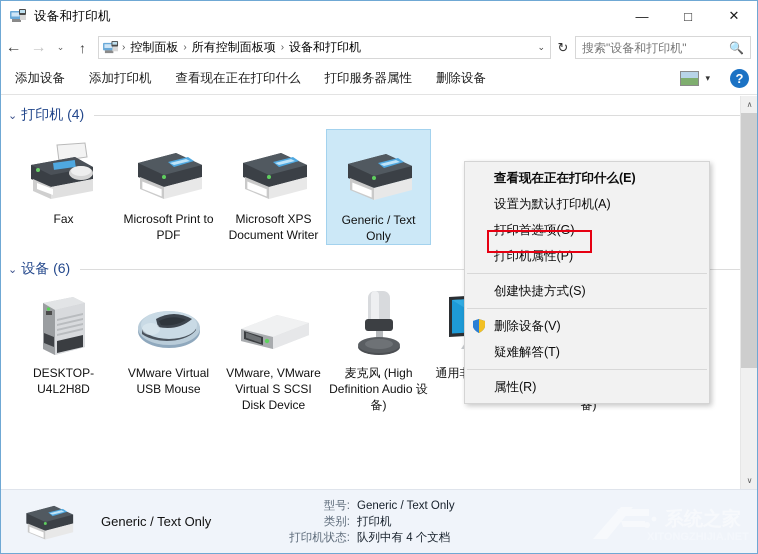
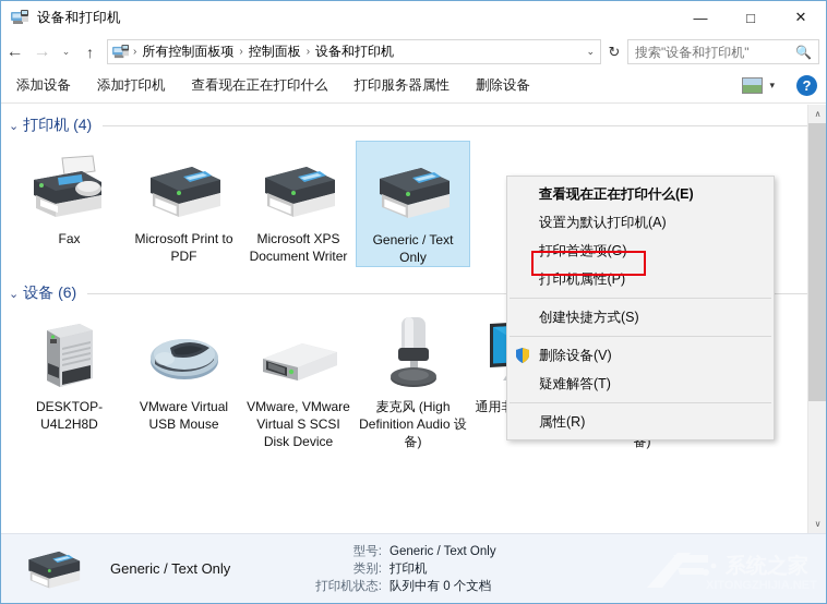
  设备和打印机
  —
  □
  ✕
  ←
  →
  ⌄
  ↑
  ›
- 控制面板
+ 所有控制面板项
  ›
- 所有控制面板项
+ 控制面板
  ›
  设备和打印机
  ⌄
  ↻
  搜索"设备和打印机"
  🔍
  添加设备
  添加打印机
  查看现在正在打印什么
  打印服务器属性
  删除设备
  ▾
  ?
  ⌄
  打印机 (4)
  Fax
  Microsoft Print to PDF
  Microsoft XPS Document Writer
  Generic / Text Only
  ⌄
  设备 (6)
  DESKTOP-U4L2H8D
  VMware Virtual USB Mouse
  VMware, VMware Virtual S SCSI Disk Device
  麦克风 (High Definition Audio 设备)
  ∧
  ∨
  Generic / Text Only
  型号:
  Generic / Text Only
  类别:
  打印机
  打印机状态:
- 队列中有 4 个文档
+ 队列中有 0 个文档
  查看现在正在打印什么(E)
  设置为默认打印机(A)
  打印首选项(G)
  打印机属性(P)
  创建快捷方式(S)
  删除设备(V)
  疑难解答(T)
  属性(R)
